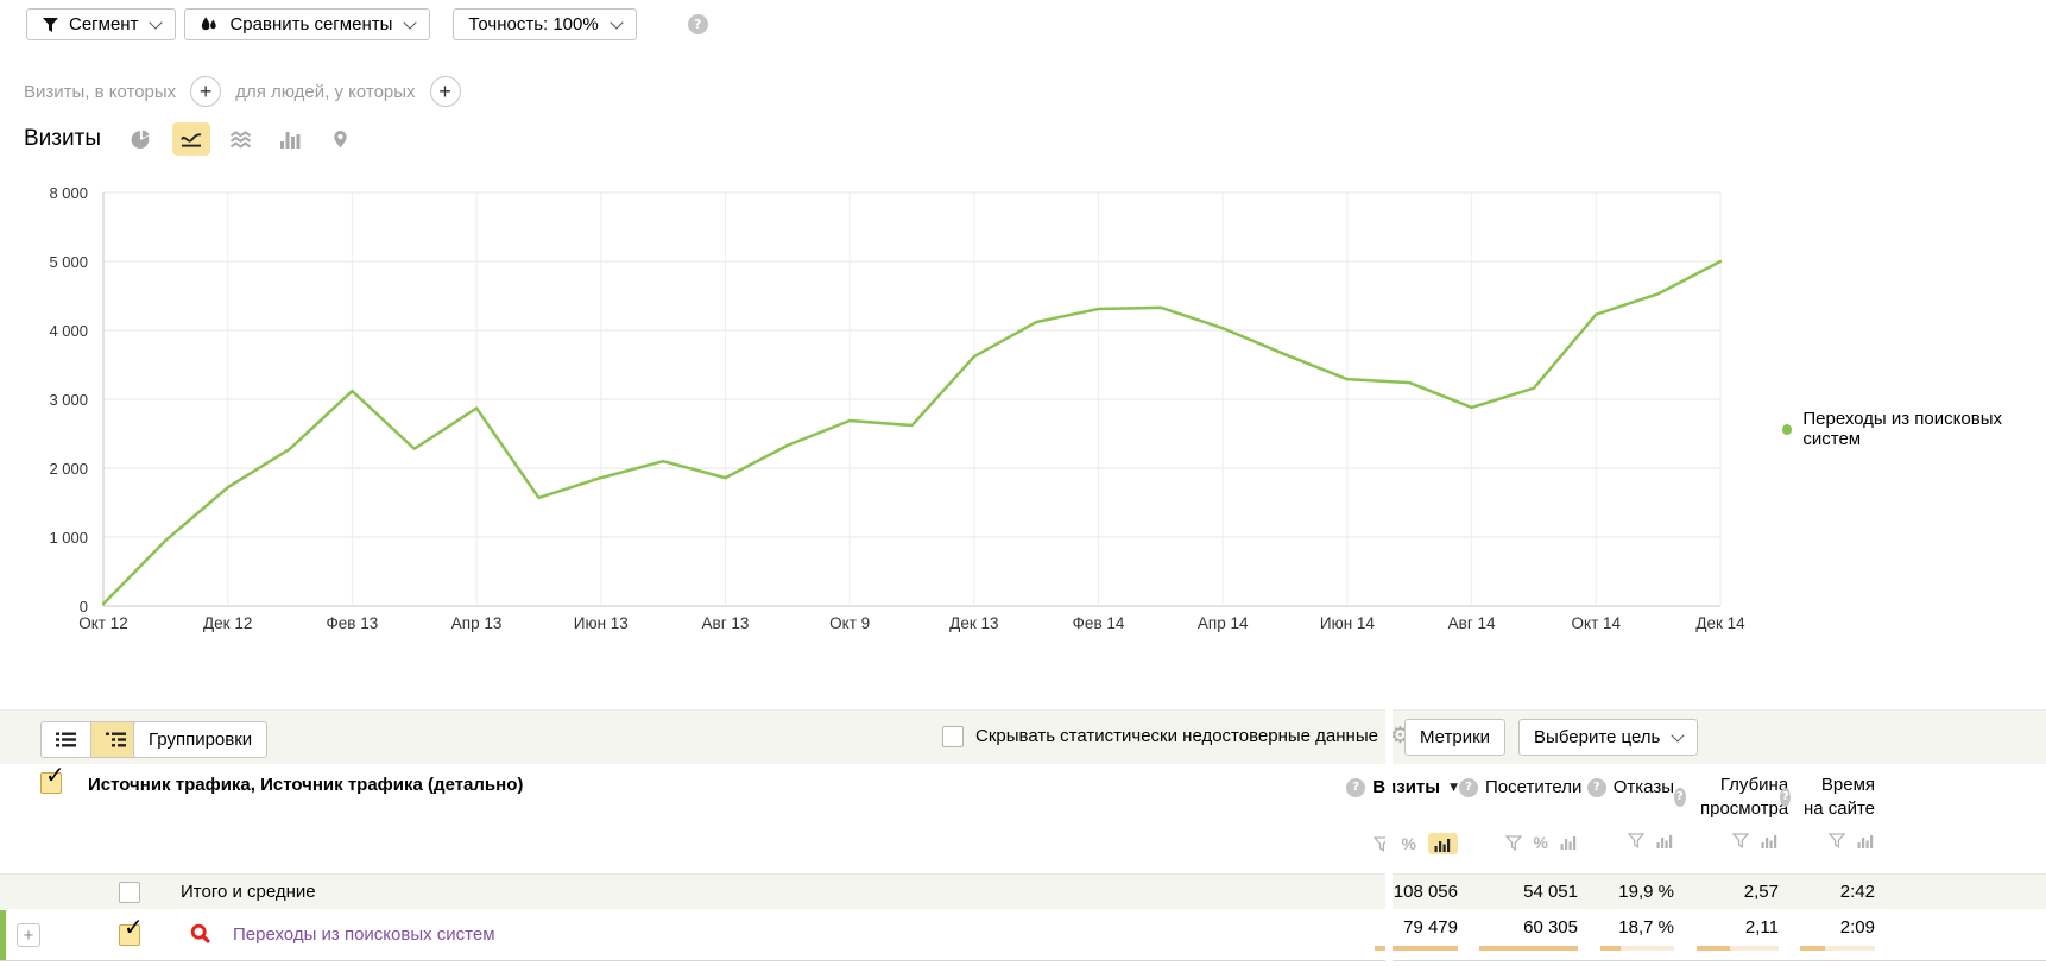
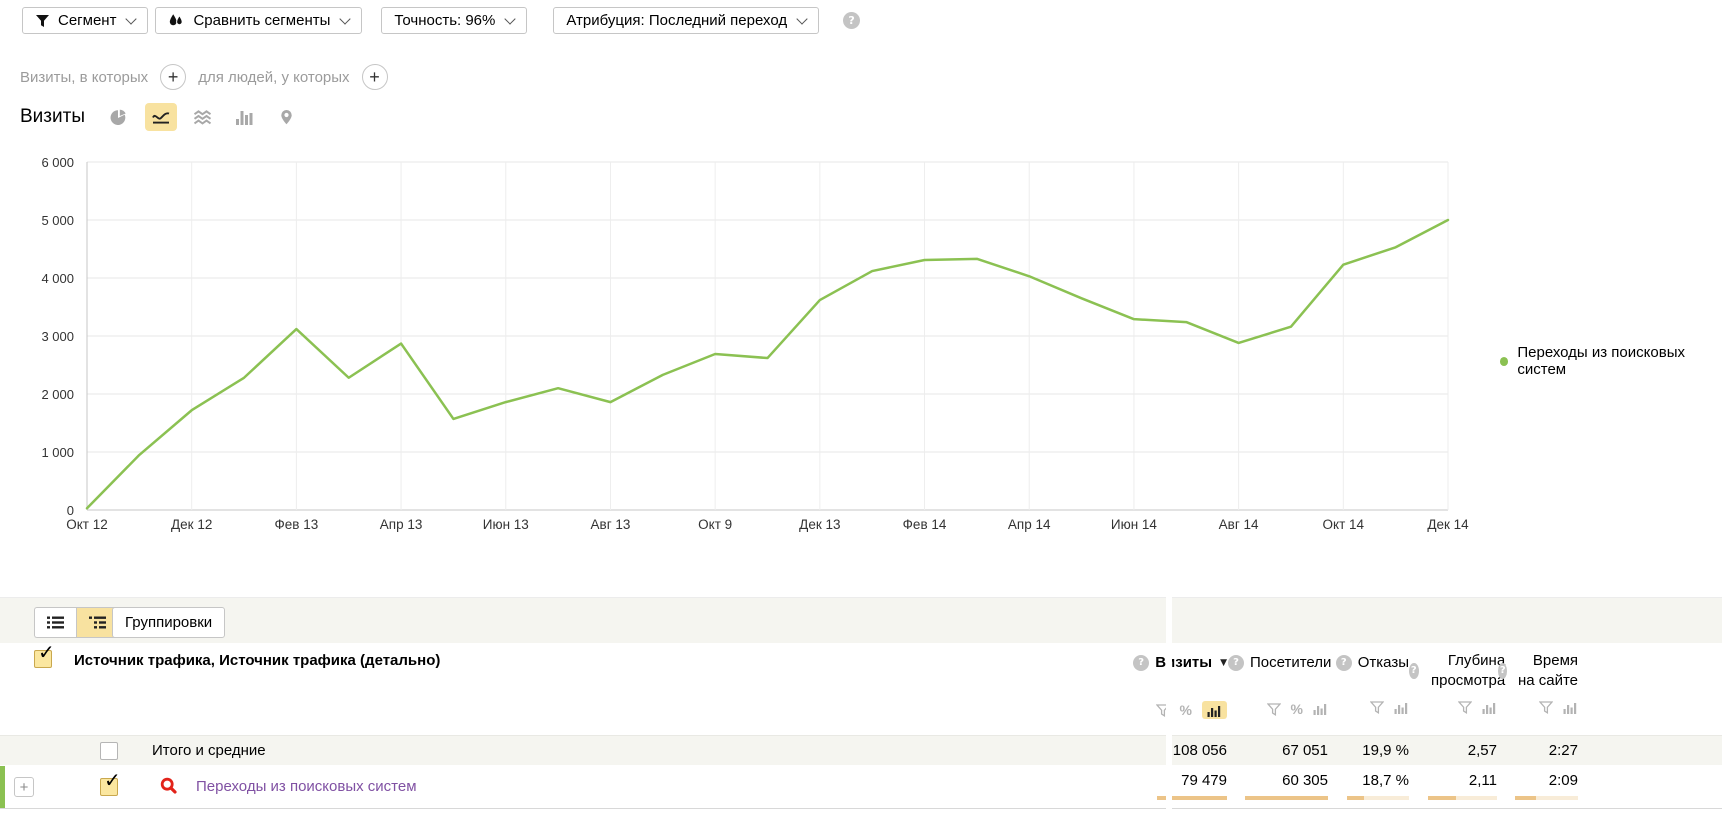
  Сегмент
  Сравнить сегменты
- Точность: 100%
+ Точность: 96%
+ Атрибуция: Последний переход
  ?
  Визиты, в которых
  +
  для людей, у которых
  +
  Визиты
  0
  1 000
  2 000
  3 000
  4 000
  5 000
- 8 000
+ 6 000
  Окт 12
  Дек 12
  Фев 13
  Апр 13
  Июн 13
  Авг 13
  Окт 9
  Дек 13
  Фев 14
  Апр 14
  Июн 14
  Авг 14
  Окт 14
  Дек 14
  Переходы из поисковых систем
  Группировки
- Скрывать статистически недостоверные данные
- ⚙
- Метрики
- Выберите цель
  ✓
  Источник трафика, Источник трафика (детально)
  ?
  Взиты
  ▼
  ?
  Посетители
  ?
  Отказы
  ?
  Глубина просмотра
  ?
  Время на сайте
  %
  %
  Итого и средние
  108 056
- 54 051
+ 67 051
  19,9 %
  2,57
- 2:42
+ 2:27
  +
  ✓
  Переходы из поисковых систем
  79 479
  60 305
  18,7 %
  2,11
  2:09
